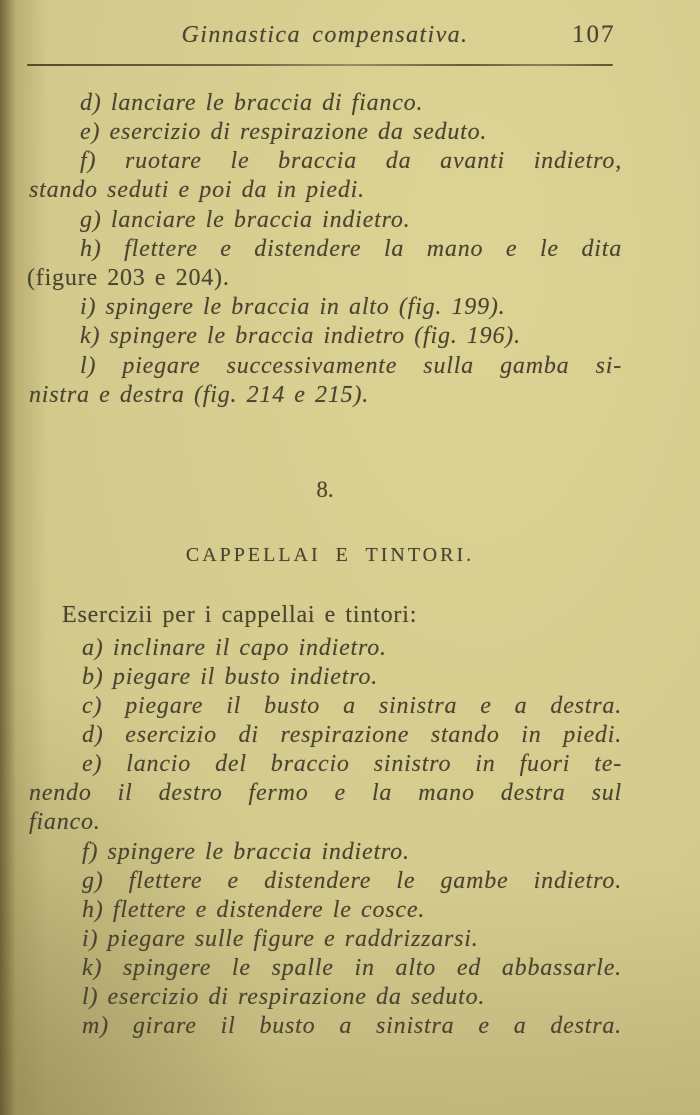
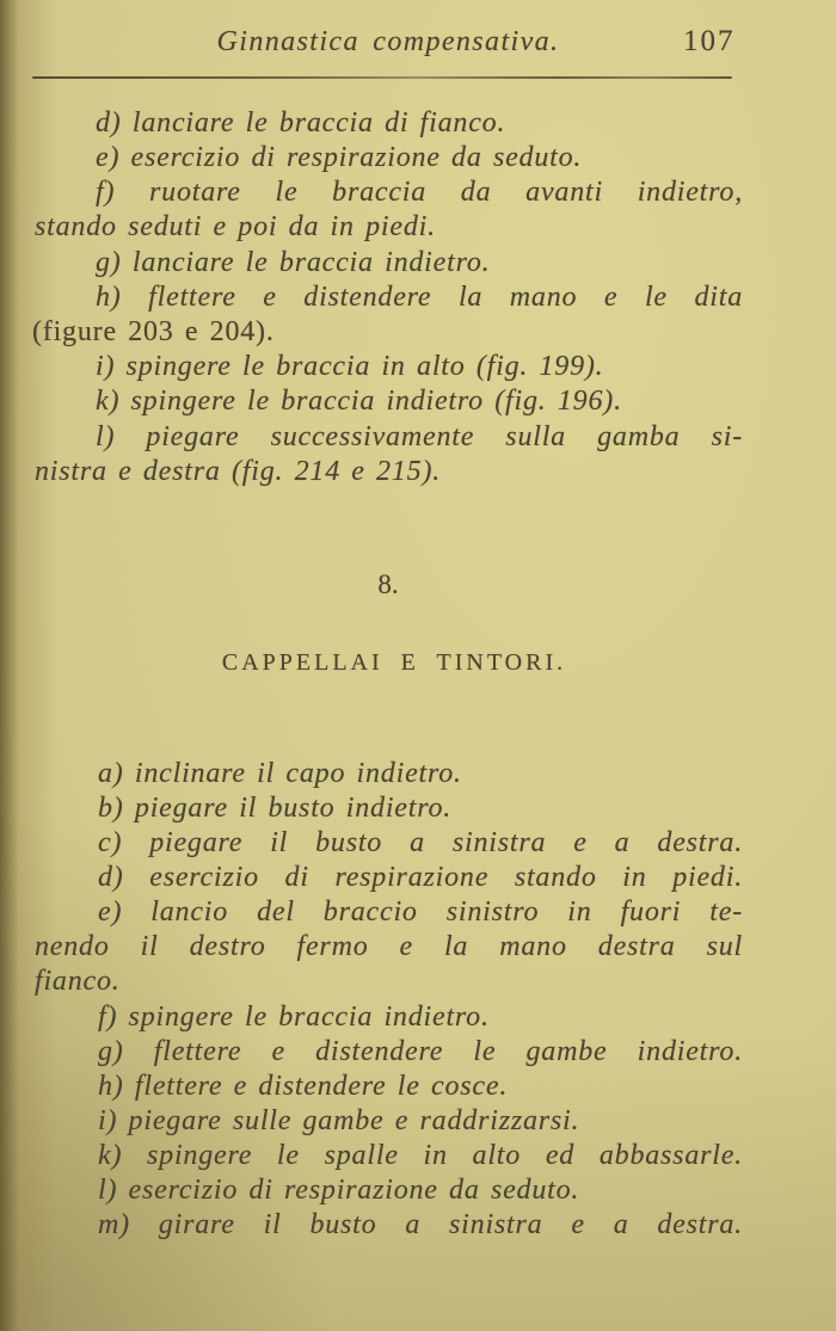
  Ginnastica compensativa.
  107
  d) lanciare le braccia di fianco.
  e) esercizio di respirazione da seduto.
  f) ruotare le braccia da avanti indietro,
  stando seduti e poi da in piedi.
  g) lanciare le braccia indietro.
  h) flettere e distendere la mano e le dita
  (figure 203 e 204).
  i) spingere le braccia in alto (fig. 199).
  k) spingere le braccia indietro (fig. 196).
  l) piegare successivamente sulla gamba si-
  nistra e destra (fig. 214 e 215).
  8.
  CAPPELLAI E TINTORI.
- Esercizii per i cappellai e tintori:
  a) inclinare il capo indietro.
  b) piegare il busto indietro.
  c) piegare il busto a sinistra e a destra.
  d) esercizio di respirazione stando in piedi.
  e) lancio del braccio sinistro in fuori te-
  nendo il destro fermo e la mano destra sul
  fianco.
  f) spingere le braccia indietro.
  g) flettere e distendere le gambe indietro.
  h) flettere e distendere le cosce.
- i) piegare sulle figure e raddrizzarsi.
+ i) piegare sulle gambe e raddrizzarsi.
  k) spingere le spalle in alto ed abbassarle.
  l) esercizio di respirazione da seduto.
  m) girare il busto a sinistra e a destra.
